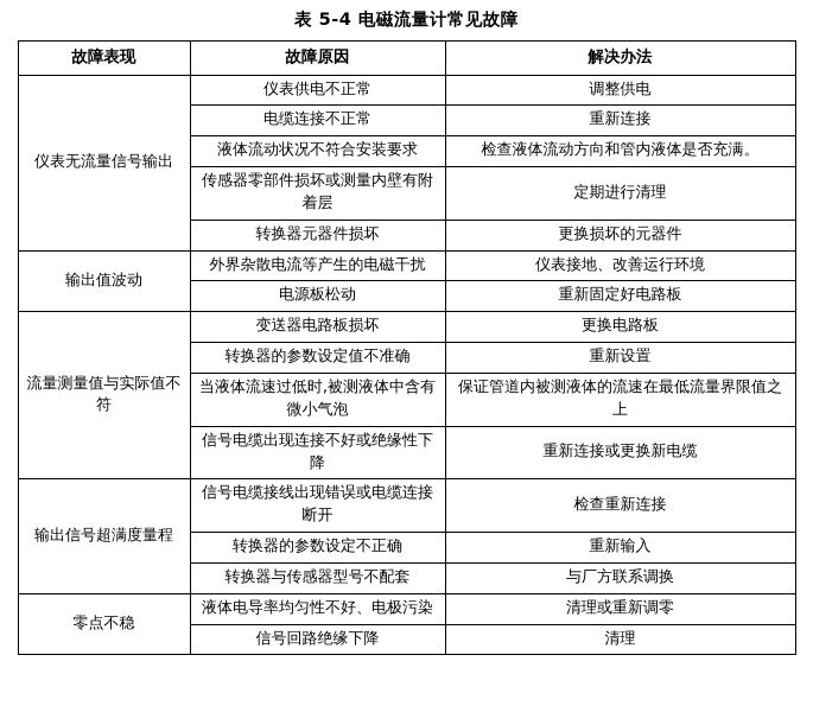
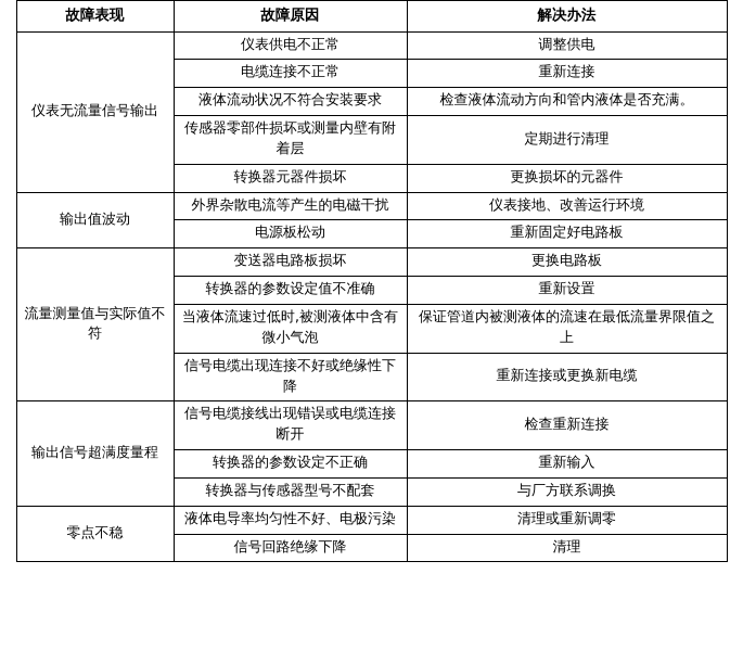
- 表 5-4 电磁流量计常见故障
  故障表现	故障原因	解决办法
  仪表无流量信号输出	仪表供电不正常	调整供电
  电缆连接不正常	重新连接
  液体流动状况不符合安装要求	检查液体流动方向和管内液体是否充满。
  传感器零部件损坏或测量内壁有附着层	定期进行清理
  转换器元器件损坏	更换损坏的元器件
  输出值波动	外界杂散电流等产生的电磁干扰	仪表接地、改善运行环境
  电源板松动	重新固定好电路板
  流量测量值与实际值不符	变送器电路板损坏	更换电路板
  转换器的参数设定值不准确	重新设置
  当液体流速过低时,被测液体中含有微小气泡	保证管道内被测液体的流速在最低流量界限值之上
  信号电缆出现连接不好或绝缘性下降	重新连接或更换新电缆
  输出信号超满度量程	信号电缆接线出现错误或电缆连接断开	检查重新连接
  转换器的参数设定不正确	重新输入
  转换器与传感器型号不配套	与厂方联系调换
  零点不稳	液体电导率均匀性不好、电极污染	清理或重新调零
  信号回路绝缘下降	清理
